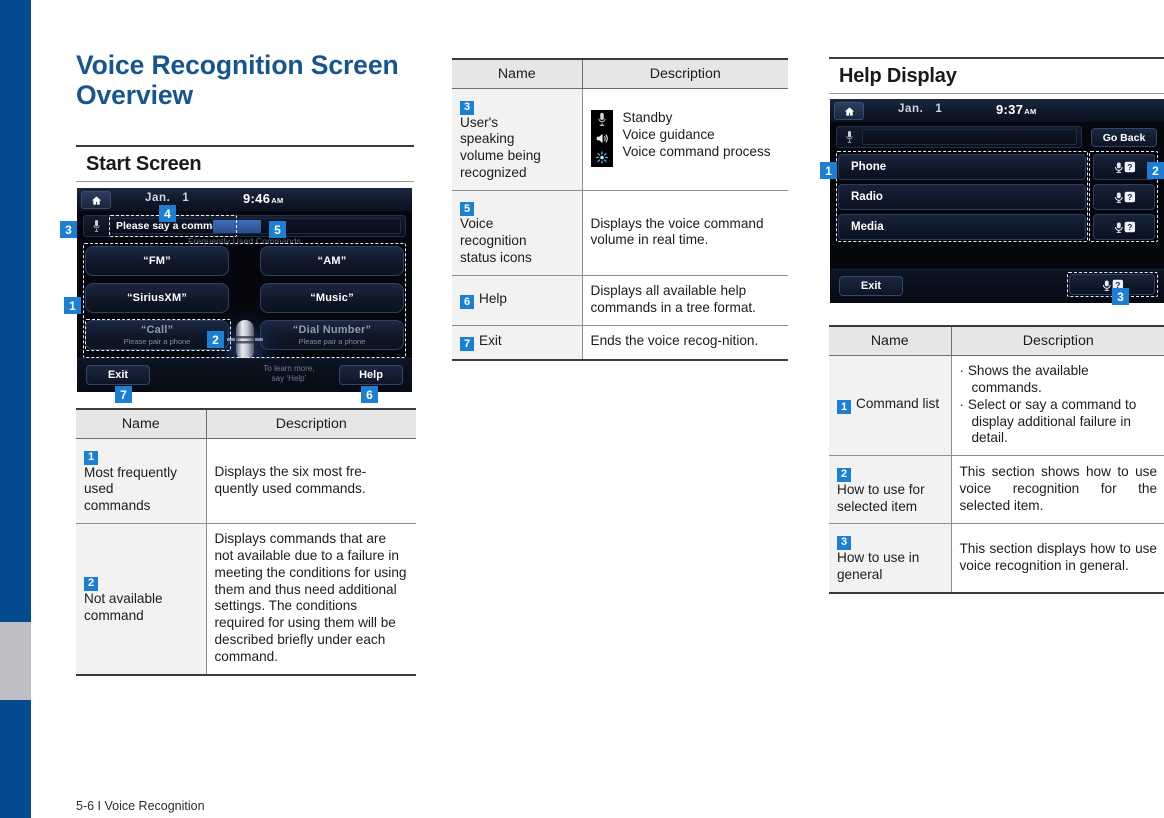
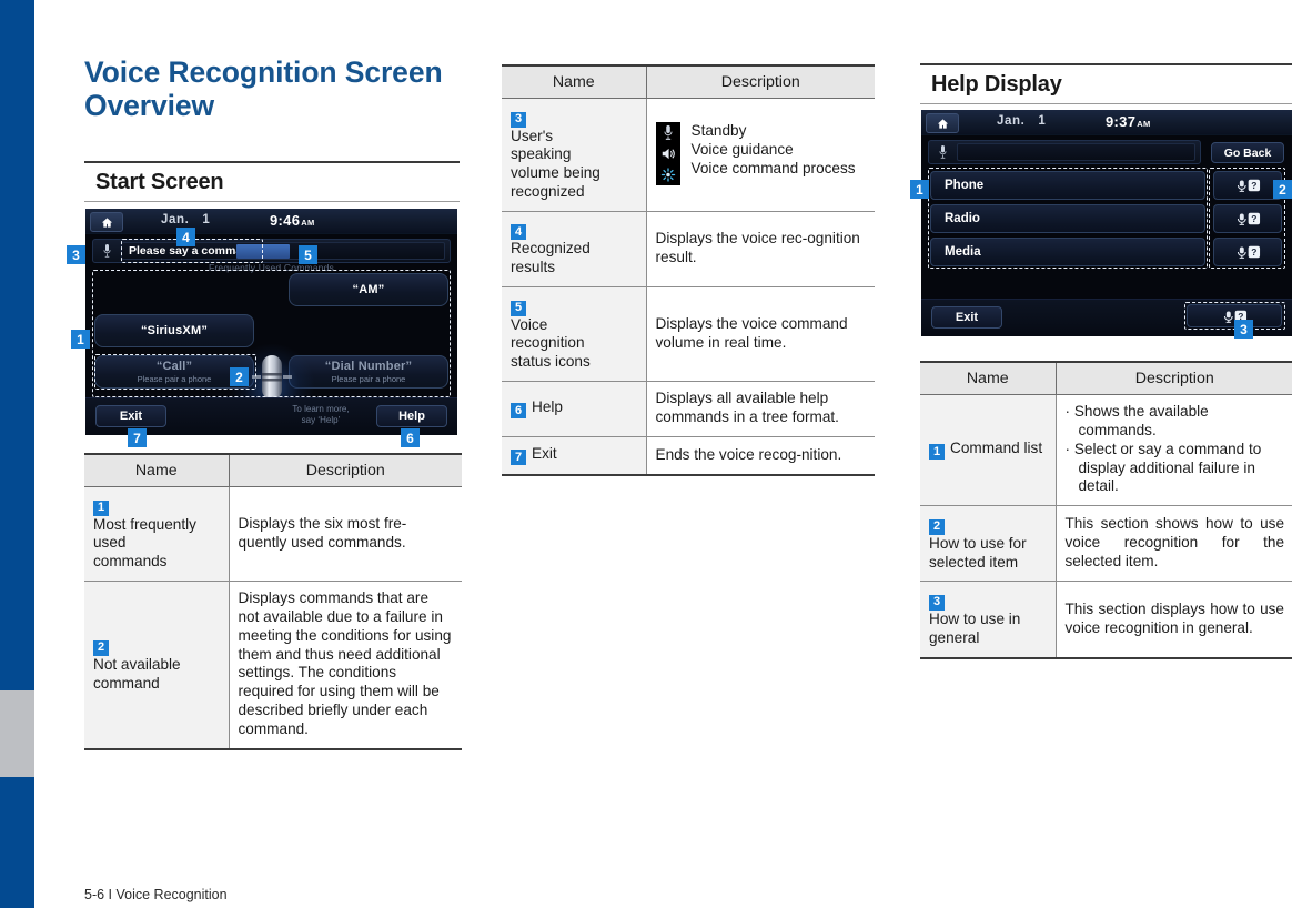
  Voice Recognition Screen
  Overview
  Start Screen
  Jan. 1
  9:46AM
  Please say a comm
  Frequently Used Commands
- “FM”
  “AM”
  “SiriusXM”
- “Music”
  “Call”
  Please pair a phone
  “Dial Number”
  Please pair a phone
  Exit
  To learn more,
  say ‘Help’
  Help
  3
  1
  4
  5
  2
  7
  6
  Name	Description
  1Most frequently used commands	Displays the six most fre-quently used commands.
  2Not available command	Displays commands that are not available due to a failure in meeting the conditions for using them and thus need additional settings. The conditions required for using them will be described briefly under each command.
  Name	Description
  3User's speaking volume being recognized	Standby Voice guidance Voice command process
+ 4Recognized results	Displays the voice rec-ognition result.
  5Voice recognition status icons	Displays the voice command volume in real time.
  6 Help	Displays all available help commands in a tree format.
  7 Exit	Ends the voice recog-nition.
  Help Display
  Jan. 1
  9:37AM
  Go Back
  Phone
  Radio
  Media
  ?
  ?
  ?
  Exit
  ?
  1
  2
  3
  Name	Description
  1 Command list	· Shows the available commands. · Select or say a command to display additional failure in detail.
  2How to use for selected item	This section shows how to use voice recognition for the selected item.
  3How to use in general	This section displays how to use voice recognition in general.
  5-6 I Voice Recognition
